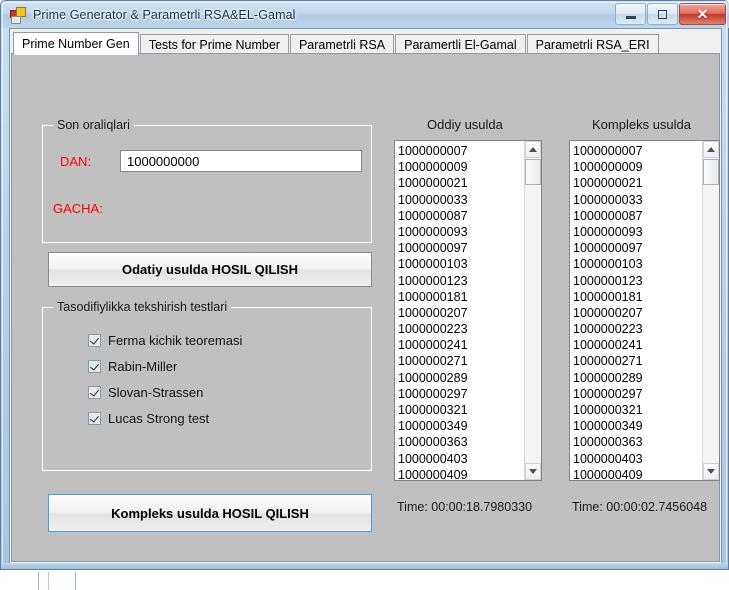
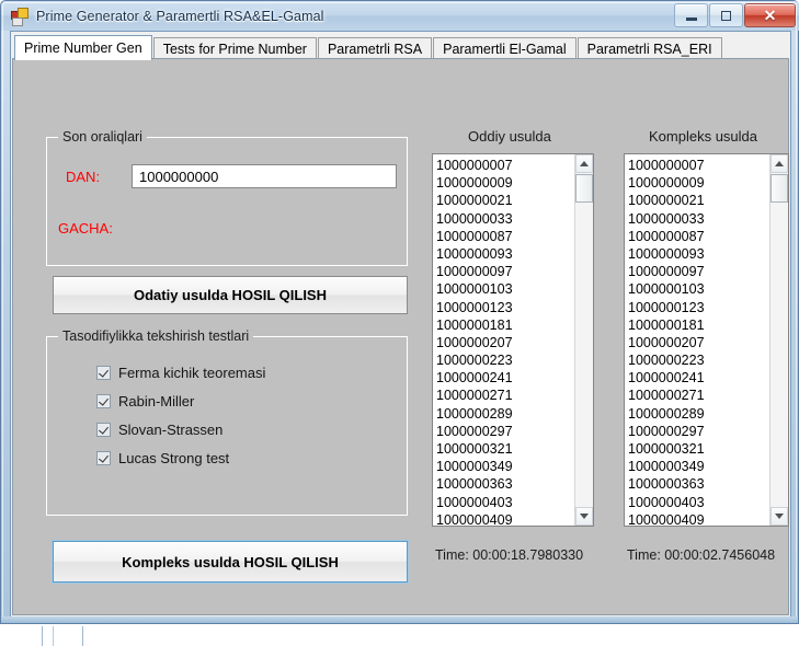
- Prime Generator & Parametrli RSA&EL-Gamal
+ Prime Generator & Paramertli RSA&EL-Gamal
  ✕
  Prime Number Gen
  Tests for Prime Number
  Parametrli RSA
  Paramertli El-Gamal
  Parametrli RSA_ERI
  Son oraliqlari
  DAN:
  1000000000
  GACHA:
  Odatiy usulda HOSIL QILISH
  Tasodifiylikka tekshirish testlari
  Ferma kichik teoremasi
  Rabin-Miller
  Slovan-Strassen
  Lucas Strong test
  Kompleks usulda HOSIL QILISH
  Oddiy usulda
  Kompleks usulda
  1000000007
  1000000009
  1000000021
  1000000033
  1000000087
  1000000093
  1000000097
  1000000103
  1000000123
  1000000181
  1000000207
  1000000223
  1000000241
  1000000271
  1000000289
  1000000297
  1000000321
  1000000349
  1000000363
  1000000403
  1000000409
  1000000007
  1000000009
  1000000021
  1000000033
  1000000087
  1000000093
  1000000097
  1000000103
  1000000123
  1000000181
  1000000207
  1000000223
  1000000241
  1000000271
  1000000289
  1000000297
  1000000321
  1000000349
  1000000363
  1000000403
  1000000409
  Time: 00:00:18.7980330
  Time: 00:00:02.7456048
